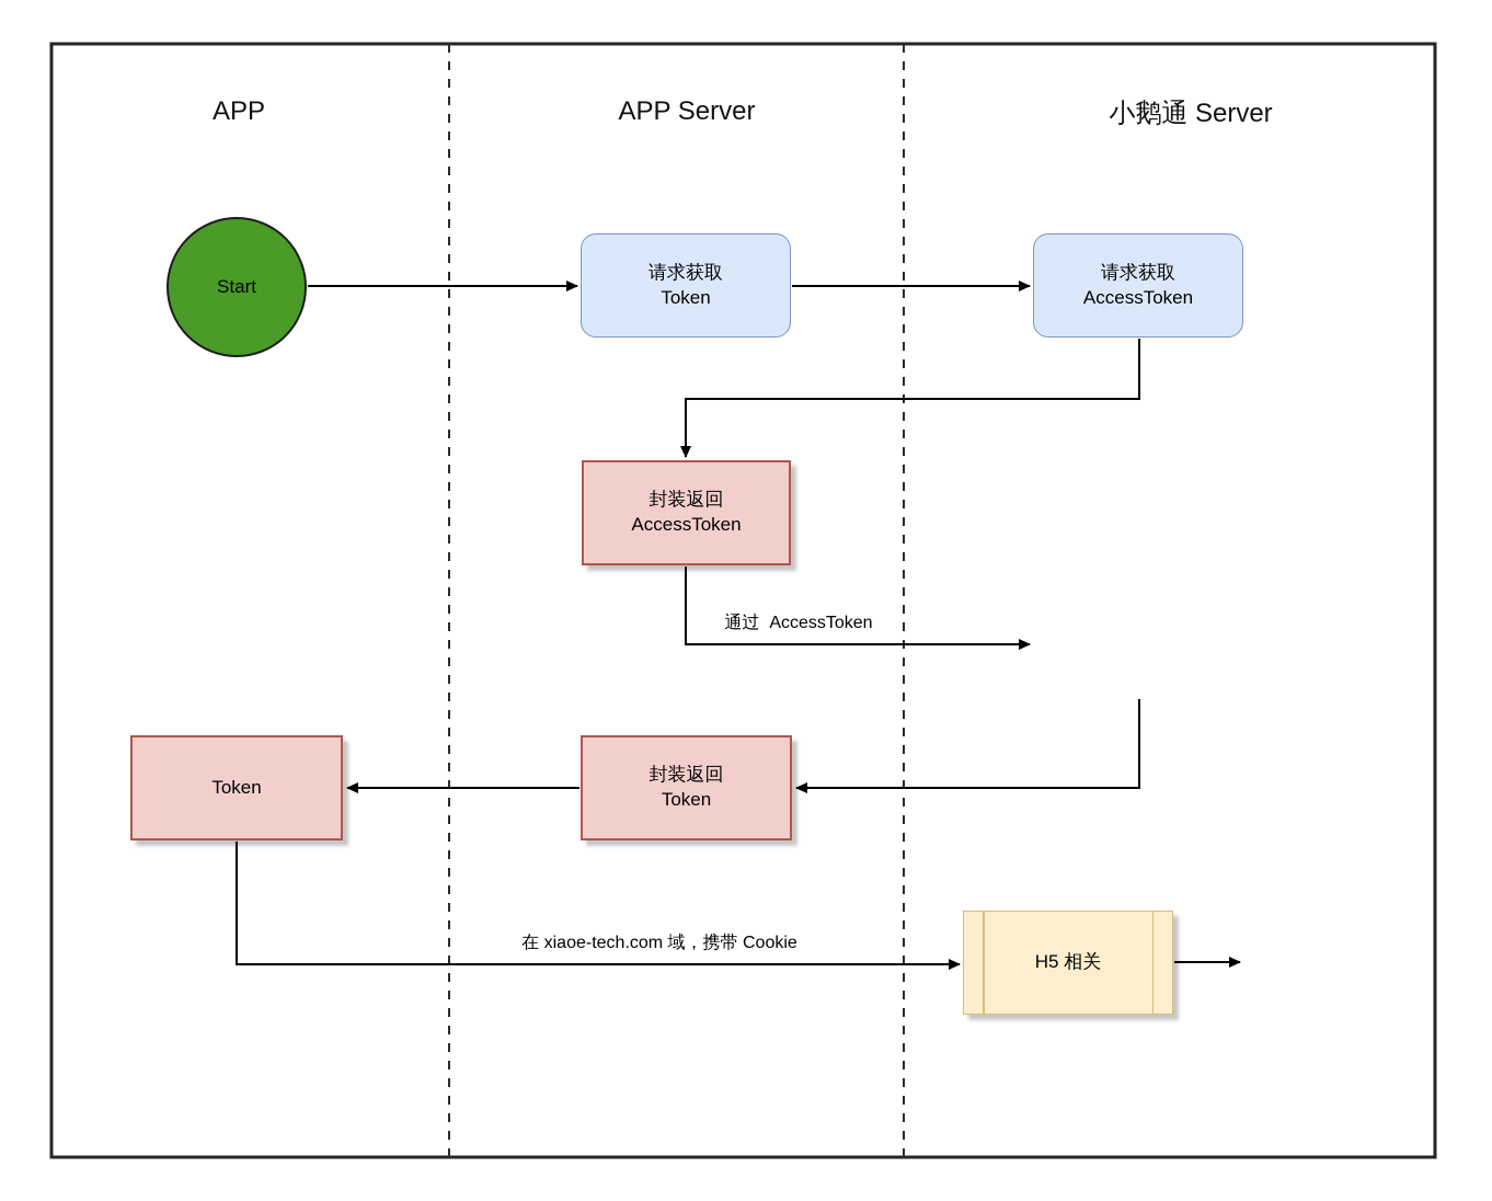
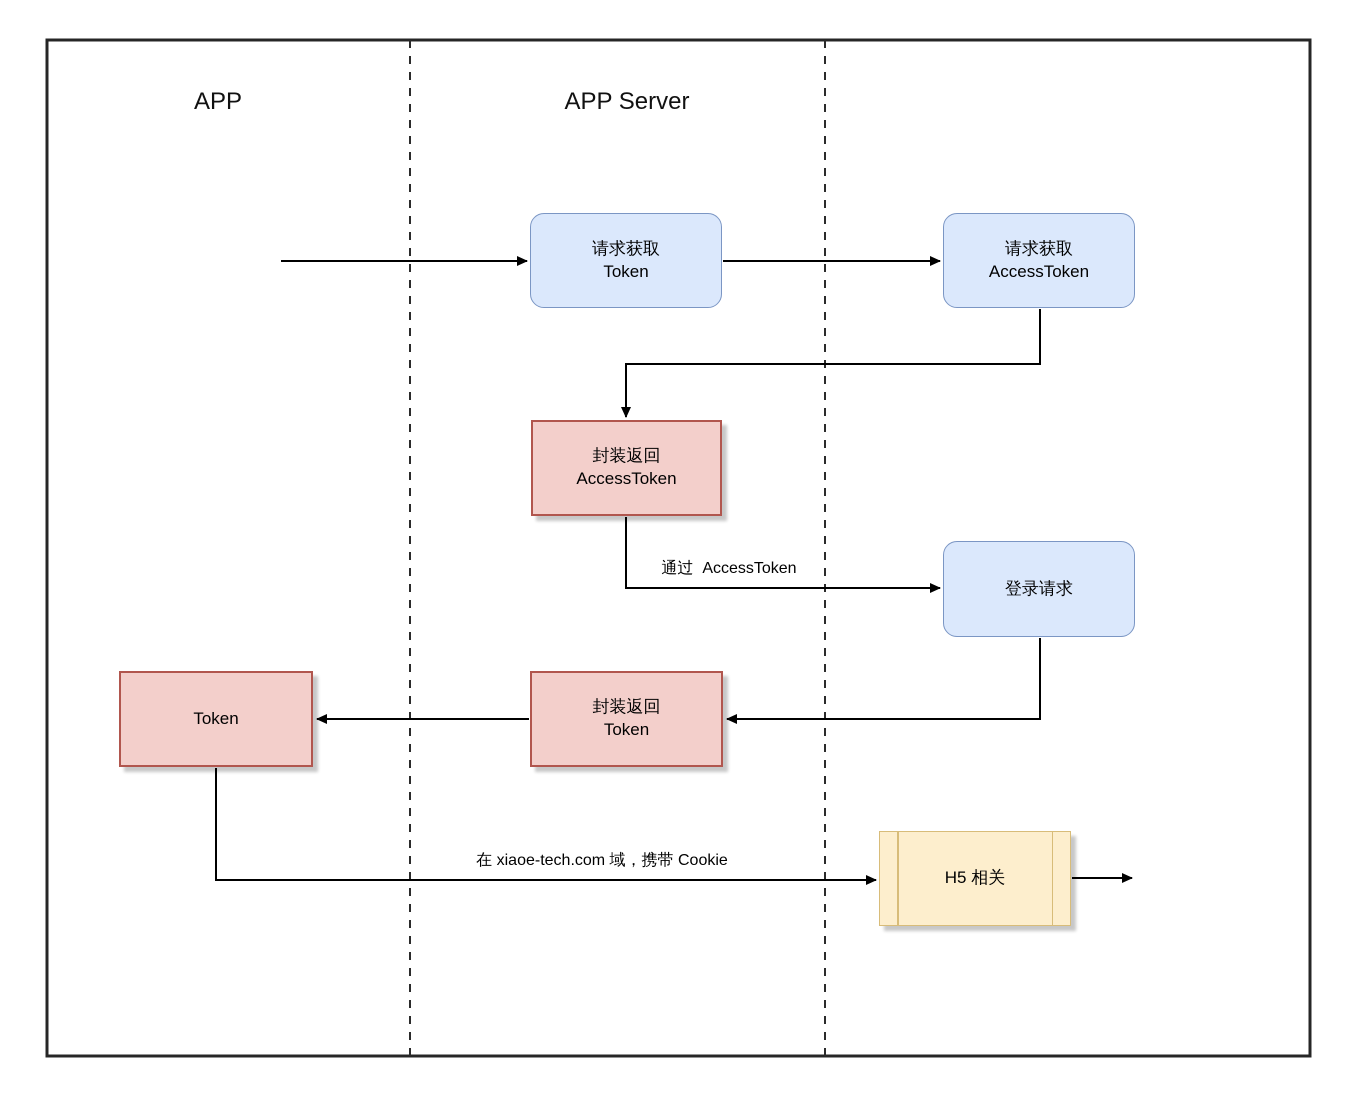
  APP
  APP Server
- 小鹅通 Server
- Start
  请求获取
  Token
  请求获取
  AccessToken
  封装返回
  AccessToken
+ 登录请求
  封装返回
  Token
  Token
  H5 相关
  通过 AccessToken
  在 xiaoe-tech.com 域，携带 Cookie
